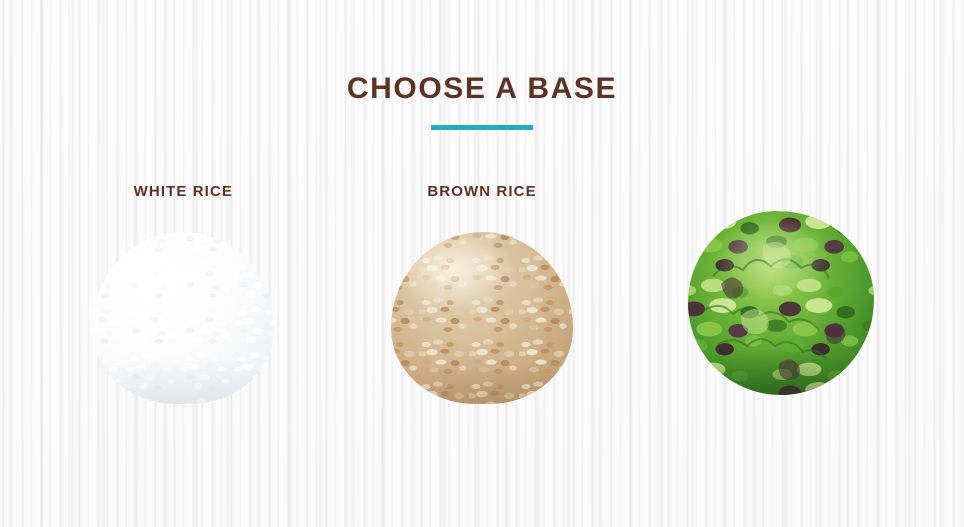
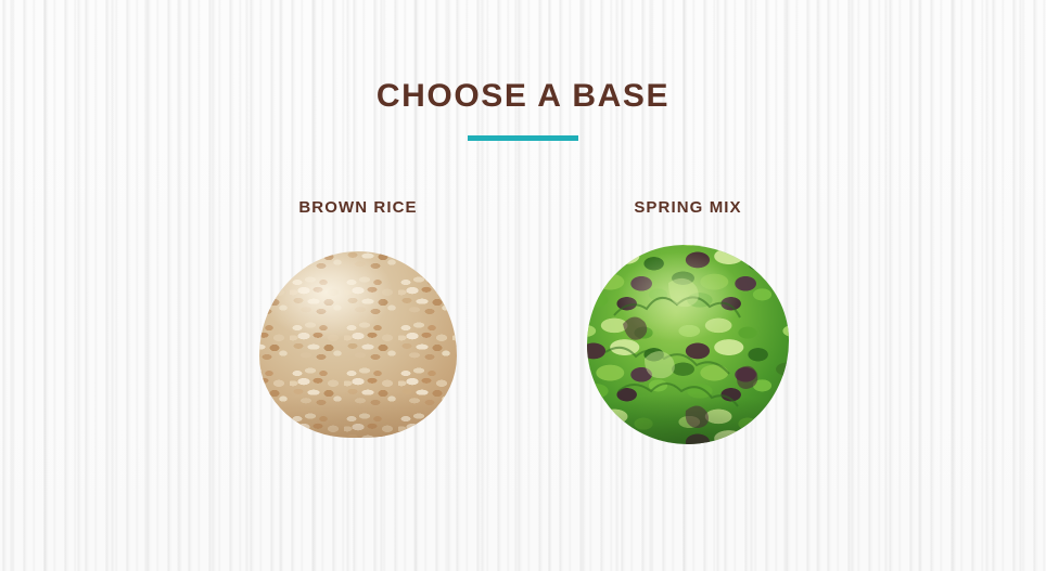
  CHOOSE A BASE
- WHITE RICE
  BROWN RICE
+ SPRING MIX
